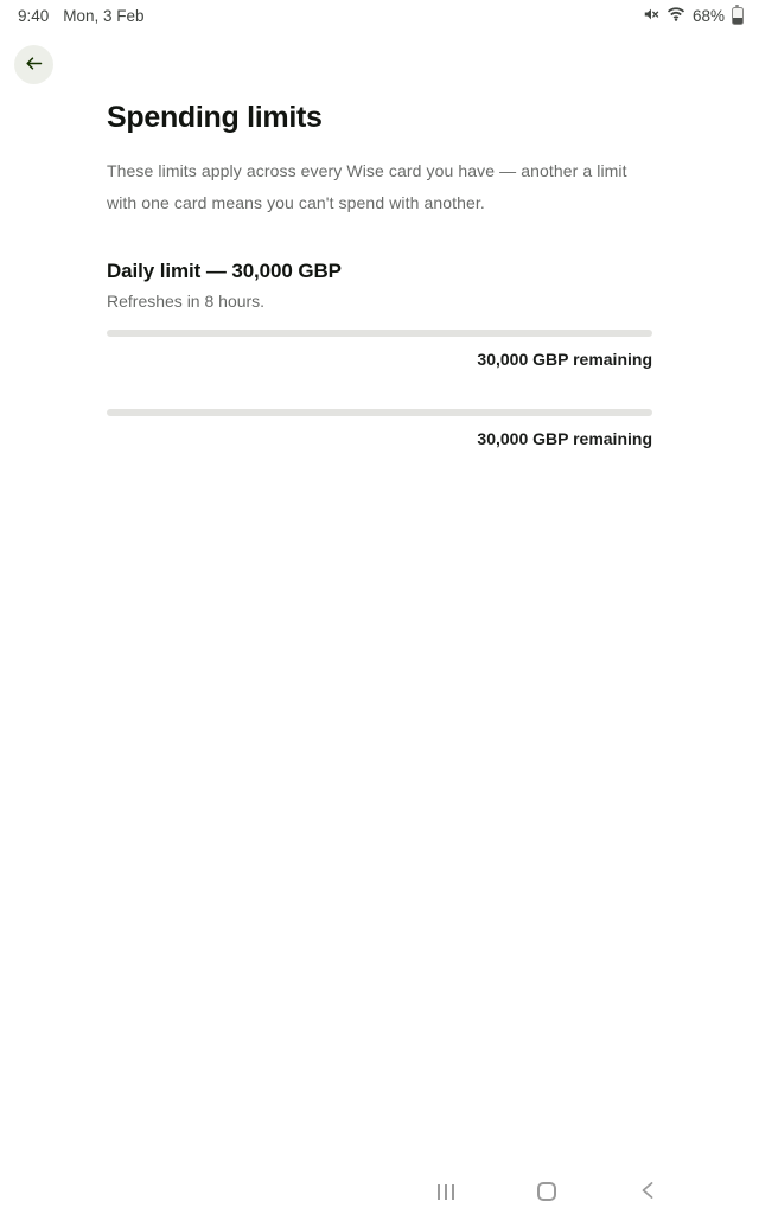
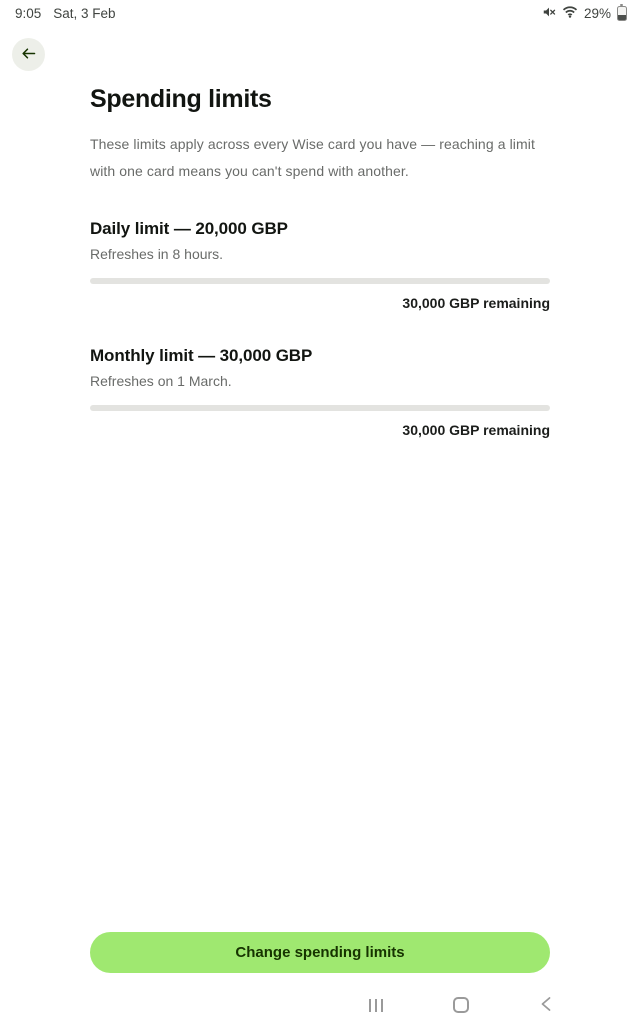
- 9:40
+ 9:05
- Mon, 3 Feb
+ Sat, 3 Feb
- 68%
+ 29%
  Spending limits
- These limits apply across every Wise card you have — another a limit with one card means you can't spend with another.
+ These limits apply across every Wise card you have — reaching a limit with one card means you can't spend with another.
- Daily limit — 30,000 GBP
+ Daily limit — 20,000 GBP
  Refreshes in 8 hours.
  30,000 GBP remaining
+ Monthly limit — 30,000 GBP
+ Refreshes on 1 March.
  30,000 GBP remaining
+ Change spending limits
